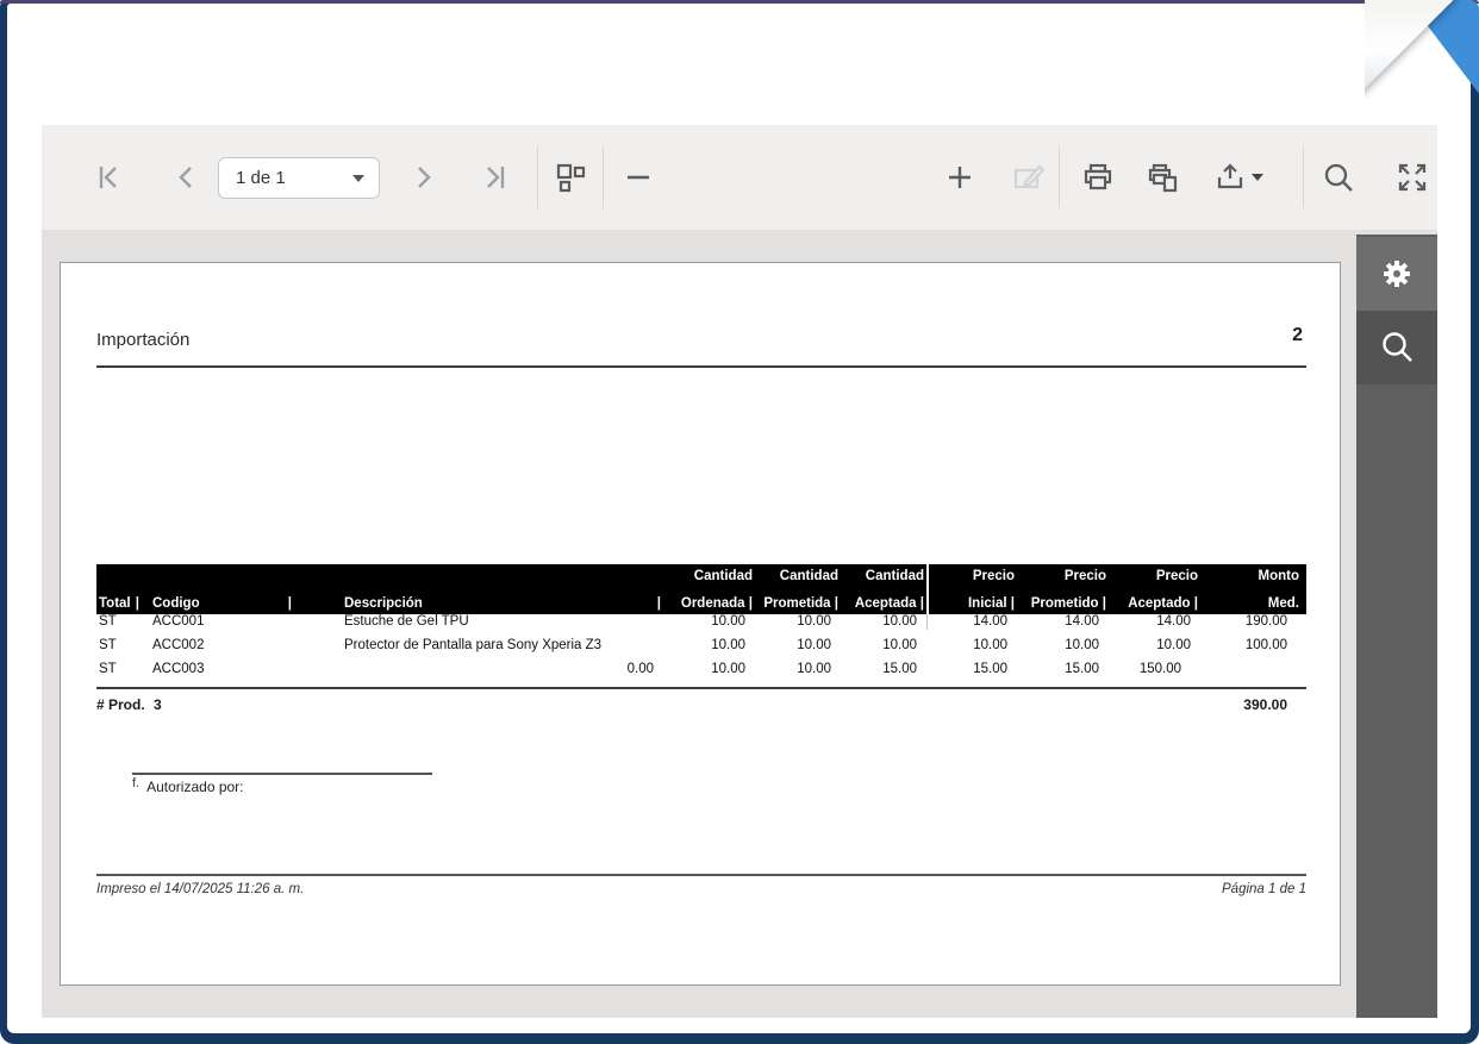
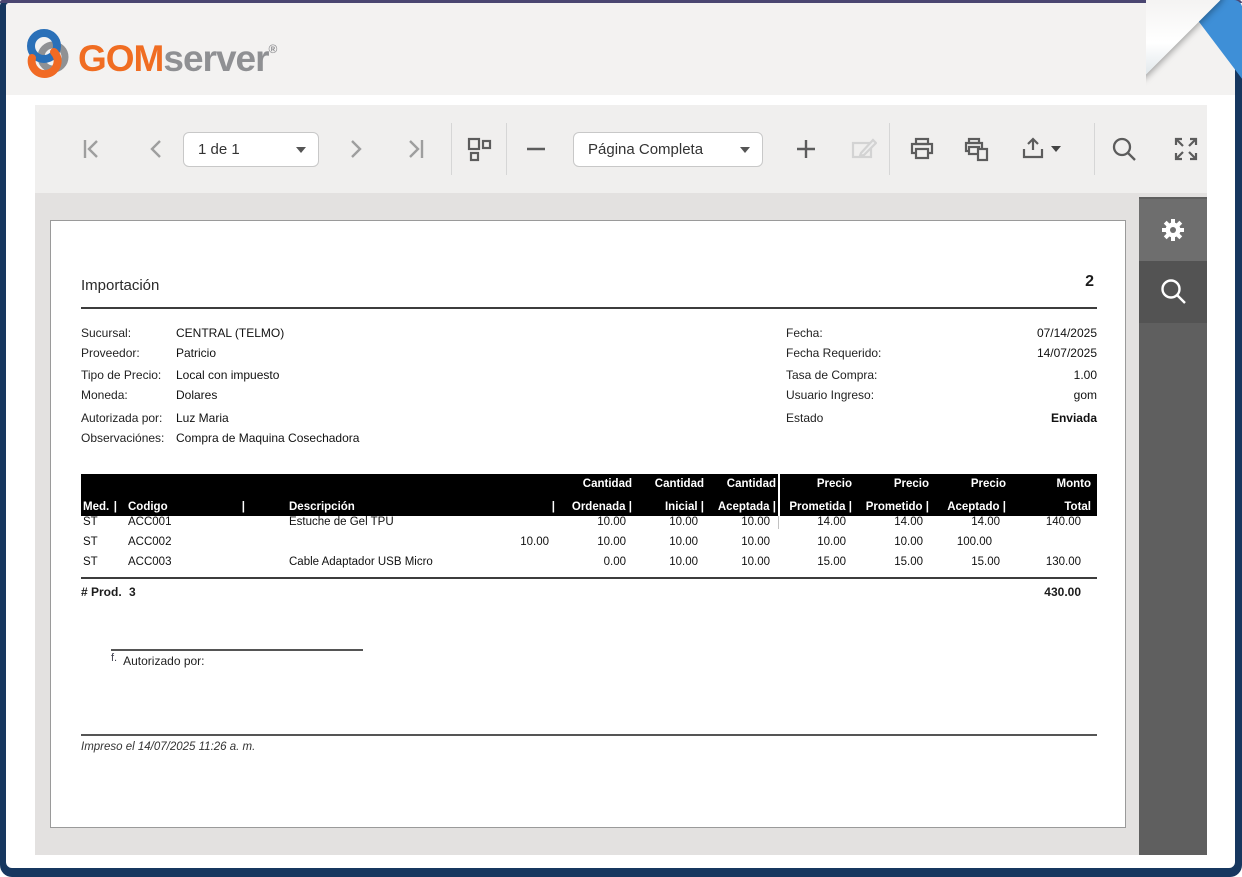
+ GOMserver®
  1 de 1
+ Página Completa
  Importación
  2
+ Sucursal:
+ CENTRAL (TELMO)
+ Proveedor:
+ Patricio
+ Tipo de Precio:
+ Local con impuesto
+ Moneda:
+ Dolares
+ Autorizada por:
+ Luz Maria
+ Observaciónes:
+ Compra de Maquina Cosechadora
+ Fecha:
+ 07/14/2025
+ Fecha Requerido:
+ 14/07/2025
+ Tasa de Compra:
+ 1.00
+ Usuario Ingreso:
+ gom
+ Estado
+ Enviada
- Total
+ Med.
  |
  Codigo
  |
  Descripción
  |
  Cantidad
  Ordenada |
  Cantidad
- Prometida |
+ Inicial |
  Cantidad
  Aceptada |
  Precio
- Inicial |
+ Prometida |
  Precio
  Prometido |
  Precio
  Aceptado |
  Monto
- Med.
+ Total
  ST
  ACC001
  Estuche de Gel TPU
  10.00
  10.00
  10.00
  14.00
  14.00
  14.00
- 190.00
+ 140.00
  ST
  ACC002
- Protector de Pantalla para Sony Xperia Z3
  10.00
  10.00
  10.00
  10.00
  10.00
  10.00
  100.00
  ST
  ACC003
+ Cable Adaptador USB Micro
  0.00
  10.00
  10.00
  15.00
  15.00
  15.00
- 150.00
+ 130.00
  # Prod.
  3
- 390.00
+ 430.00
  f. Autorizado por:
  Impreso el 14/07/2025 11:26 a. m.
- Página 1 de 1
